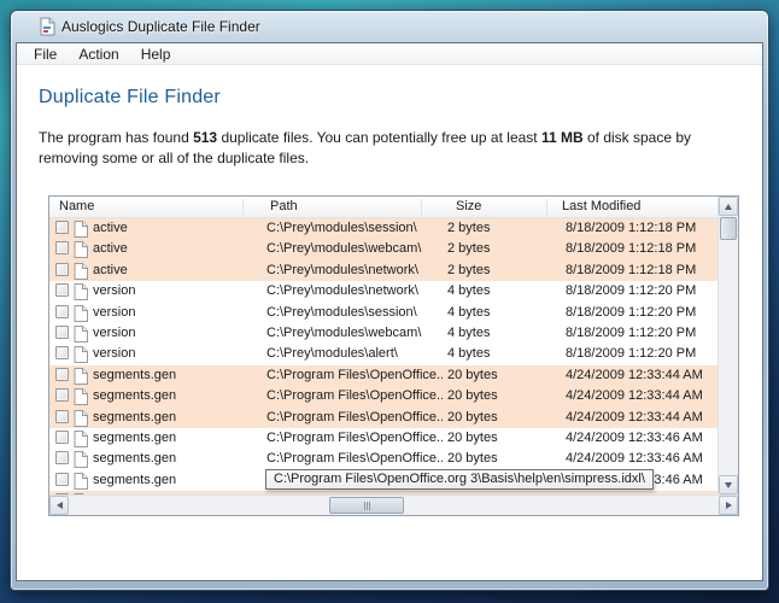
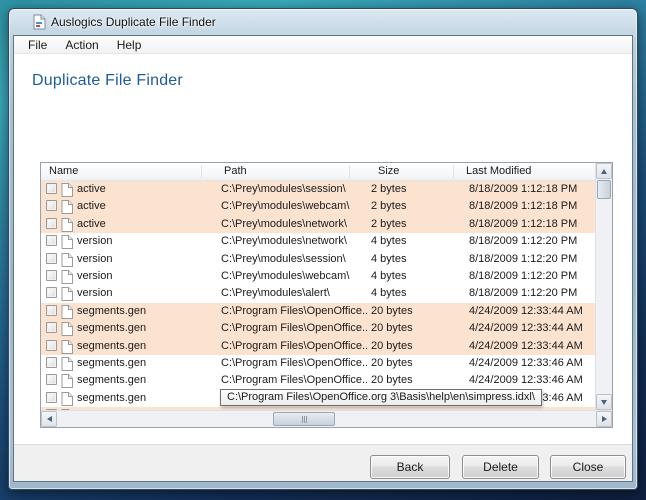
  Auslogics Duplicate File Finder
  File
  Action
  Help
  Duplicate File Finder
- The program has found 513 duplicate files. You can potentially free up at least 11 MB of disk space by removing some or all of the duplicate files.
  Name
  Path
  Size
  Last Modified
  active
  C:\Prey\modules\session\
  2 bytes
  8/18/2009 1:12:18 PM
  active
  C:\Prey\modules\webcam\
  2 bytes
  8/18/2009 1:12:18 PM
  active
  C:\Prey\modules\network\
  2 bytes
  8/18/2009 1:12:18 PM
  version
  C:\Prey\modules\network\
  4 bytes
  8/18/2009 1:12:20 PM
  version
  C:\Prey\modules\session\
  4 bytes
  8/18/2009 1:12:20 PM
  version
  C:\Prey\modules\webcam\
  4 bytes
  8/18/2009 1:12:20 PM
  version
  C:\Prey\modules\alert\
  4 bytes
  8/18/2009 1:12:20 PM
  segments.gen
  C:\Program Files\OpenOffice..
  20 bytes
  4/24/2009 12:33:44 AM
  segments.gen
  C:\Program Files\OpenOffice..
  20 bytes
  4/24/2009 12:33:44 AM
  segments.gen
  C:\Program Files\OpenOffice..
  20 bytes
  4/24/2009 12:33:44 AM
  segments.gen
  C:\Program Files\OpenOffice..
  20 bytes
  4/24/2009 12:33:46 AM
  segments.gen
  C:\Program Files\OpenOffice..
  20 bytes
  4/24/2009 12:33:46 AM
  segments.gen
  C:\Program Files\OpenOffice.org 3\Basis\help\en\simpress.idxl\
+ Back
+ Delete
+ Close
